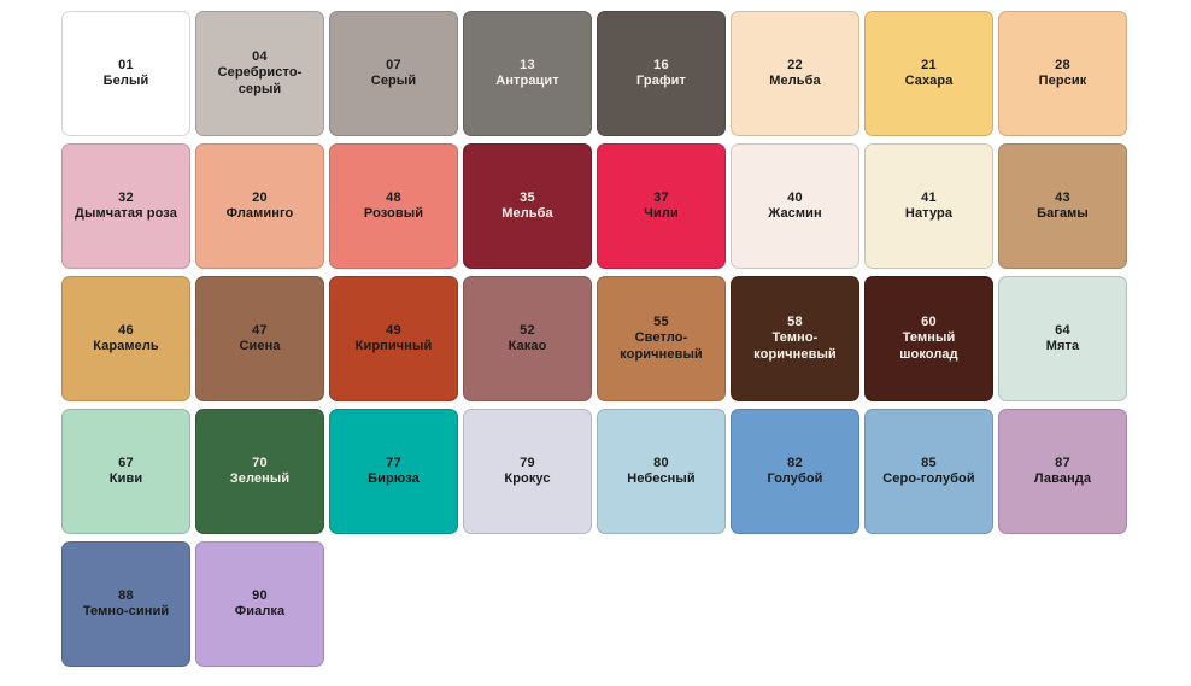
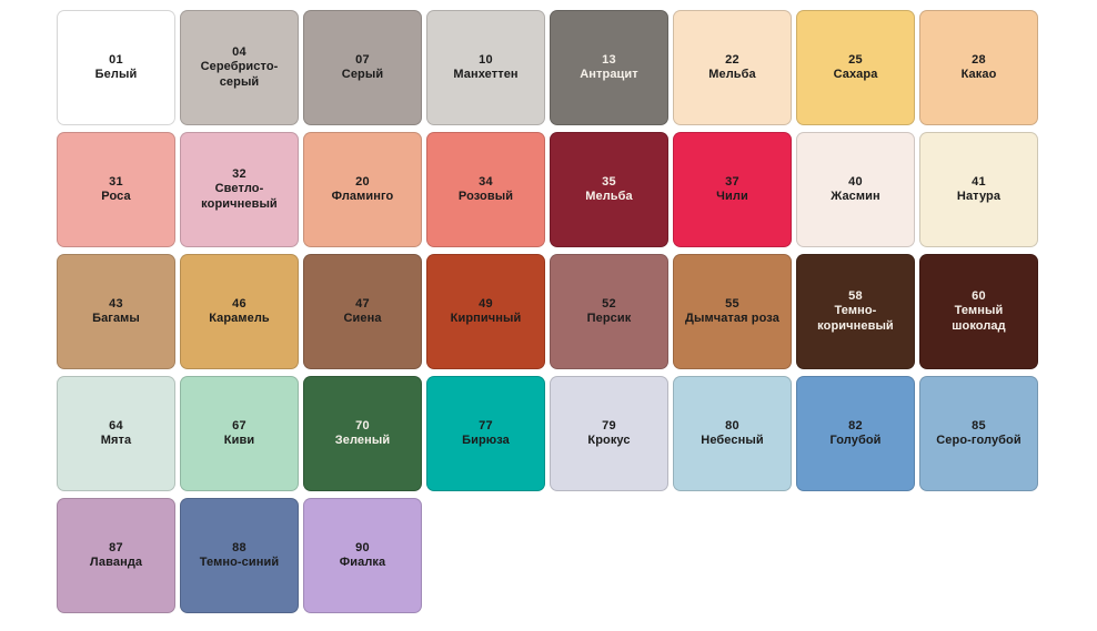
  01
  Белый
  04
  Серебристо-серый
  07
  Серый
+ 10
+ Манхеттен
  13
  Антрацит
- 16
- Графит
  22
  Мельба
- 21
+ 25
  Сахара
  28
- Персик
+ Какао
+ 31
+ Роса
  32
- Дымчатая роза
+ Светло-коричневый
  20
  Фламинго
- 48
+ 34
  Розовый
  35
  Мельба
  37
  Чили
  40
  Жасмин
  41
  Натура
  43
  Багамы
  46
  Карамель
  47
  Сиена
  49
  Кирпичный
  52
- Какао
+ Персик
  55
- Светло-коричневый
+ Дымчатая роза
  58
  Темно-коричневый
  60
  Темный шоколад
  64
  Мята
  67
  Киви
  70
  Зеленый
  77
  Бирюза
  79
  Крокус
  80
  Небесный
  82
  Голубой
  85
  Серо-голубой
  87
  Лаванда
  88
  Темно-синий
  90
  Фиалка
